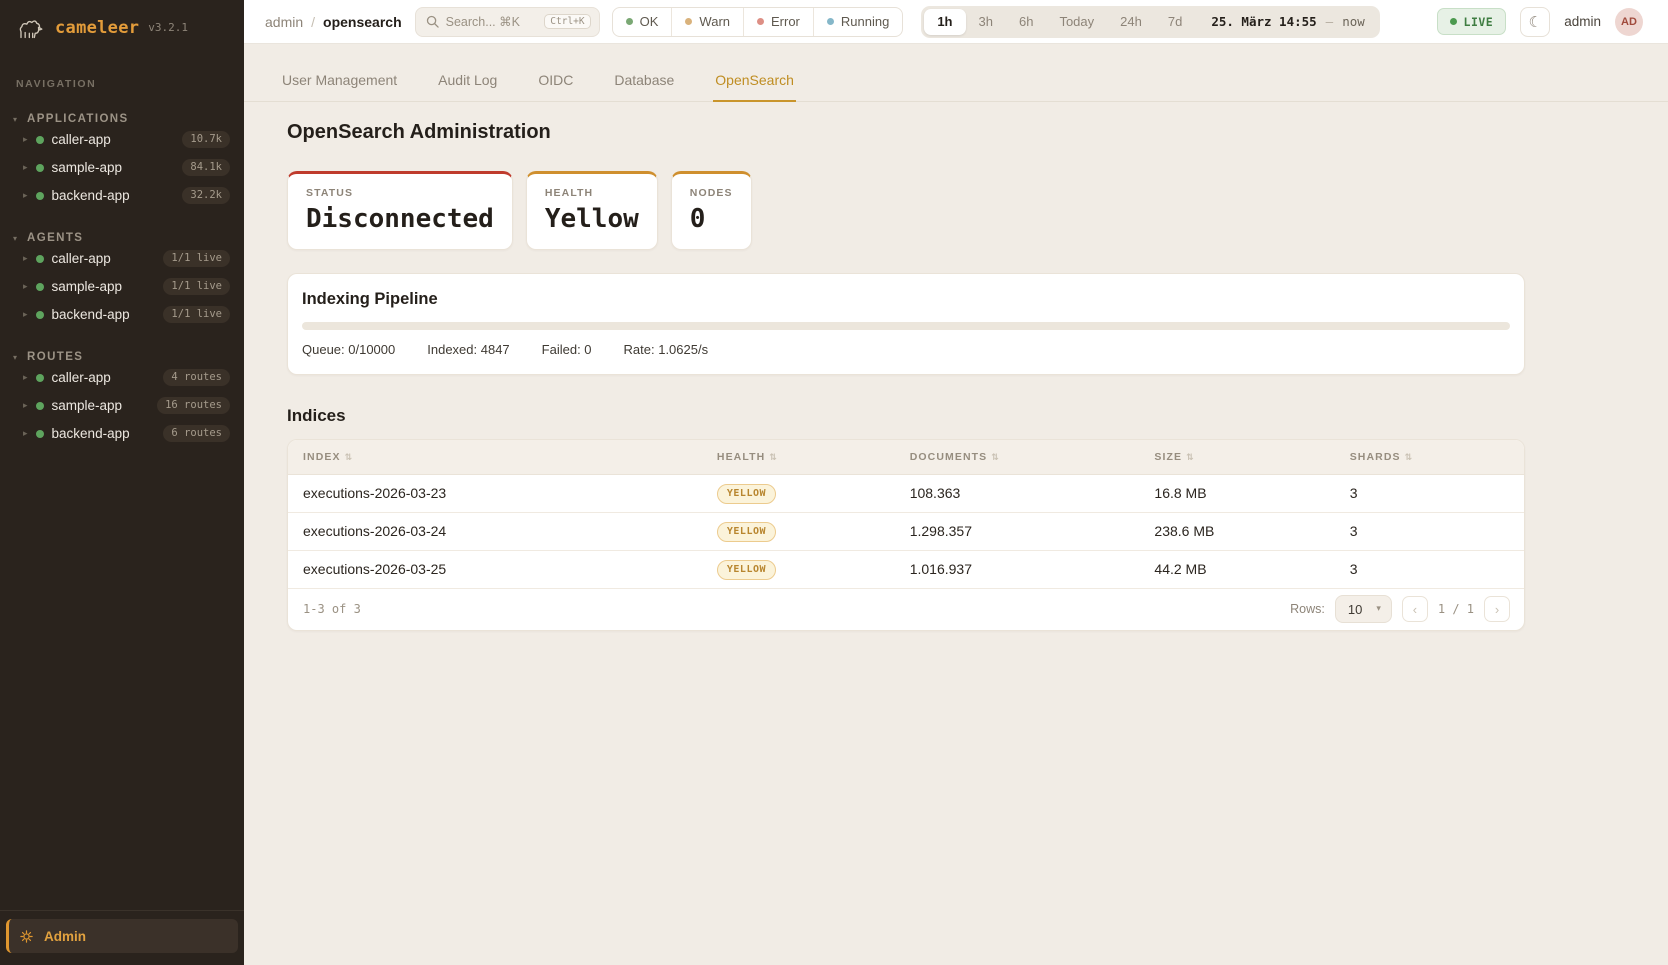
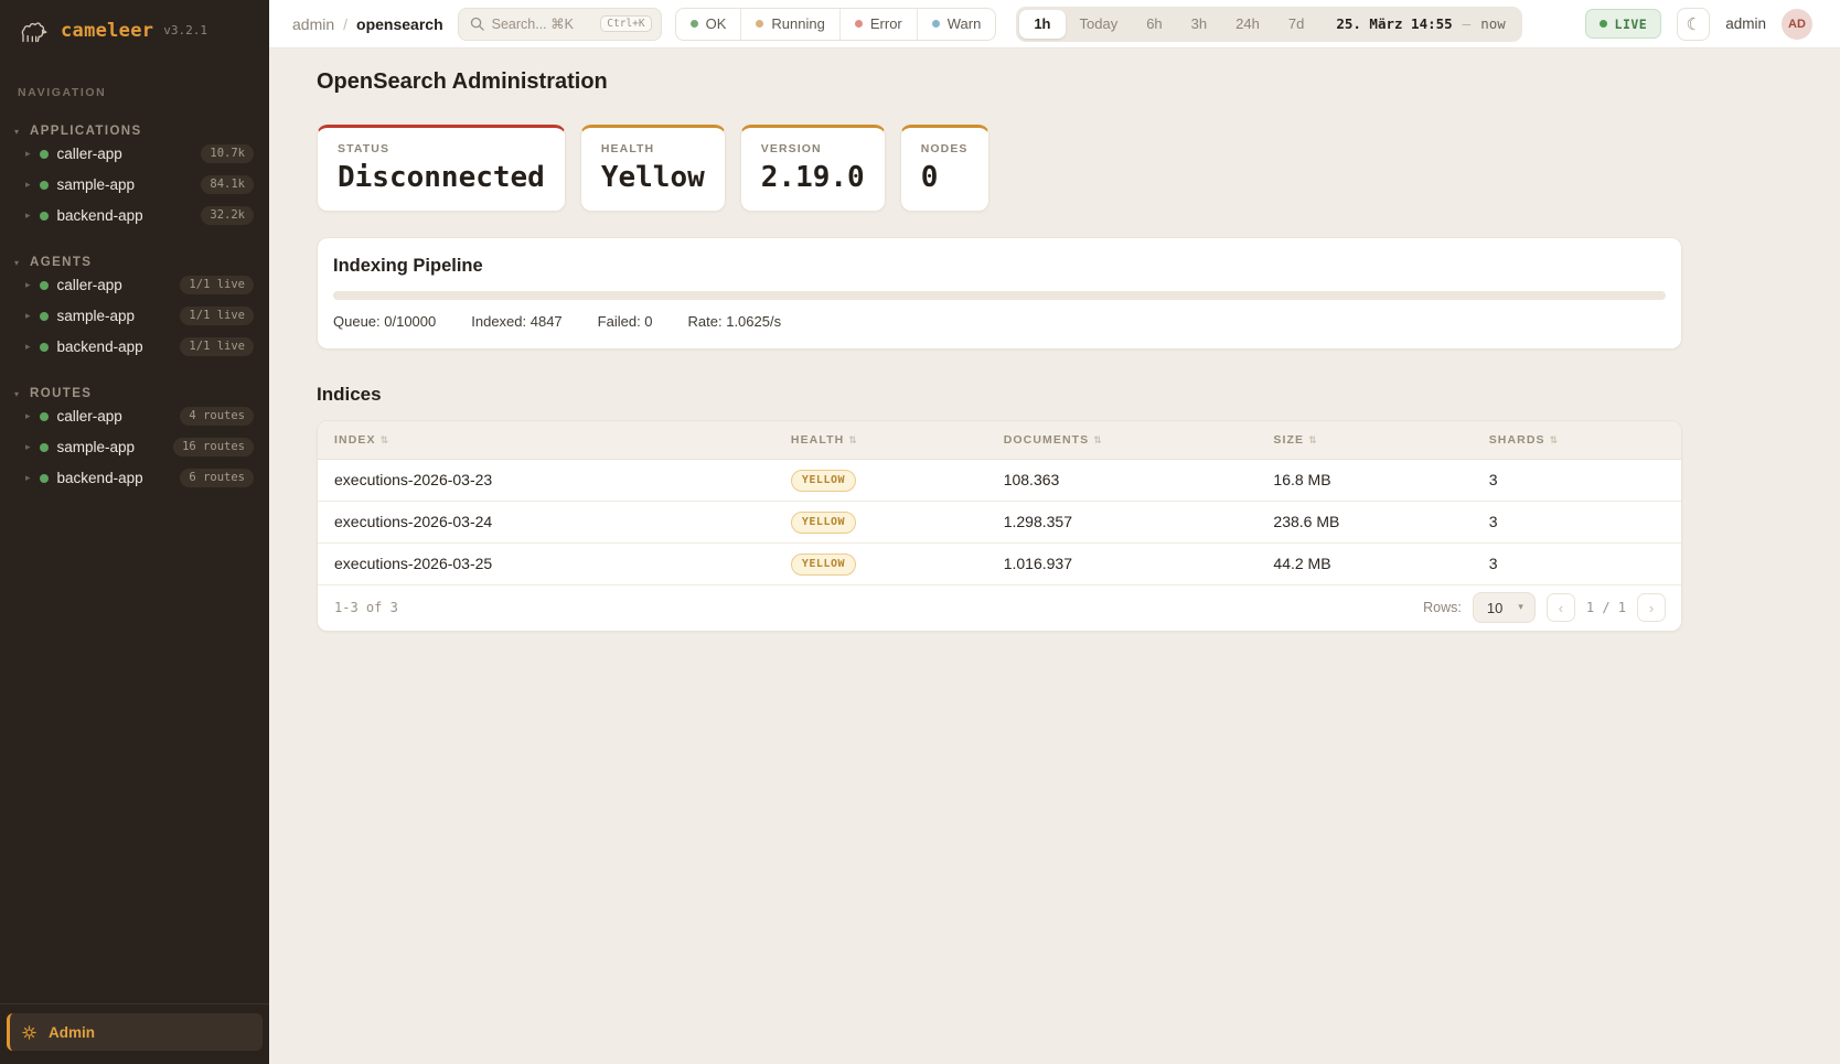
  cameleer
  v3.2.1
  NAVIGATION
  ▾
  APPLICATIONS
  ▸
  caller-app
  10.7k
  ▸
  sample-app
  84.1k
  ▸
  backend-app
  32.2k
  ▾
  AGENTS
  ▸
  caller-app
  1/1 live
  ▸
  sample-app
  1/1 live
  ▸
  backend-app
  1/1 live
  ▾
  ROUTES
  ▸
  caller-app
  4 routes
  ▸
  sample-app
  16 routes
  ▸
  backend-app
  6 routes
  Admin
  admin
  /
  opensearch
  Search... ⌘K
  Ctrl+K
  OK
- Warn
+ Running
  Error
- Running
+ Warn
  1h
- 3h
+ Today
  6h
- Today
+ 3h
  24h
  7d
  25. März 14:55
  —
  now
  LIVE
  ☾
  admin
  AD
- User Management
- Audit Log
- OIDC
- Database
- OpenSearch
  OpenSearch Administration
  STATUS
  Disconnected
  HEALTH
  Yellow
+ VERSION
+ 2.19.0
  NODES
  0
  Indexing Pipeline
  Queue: 0/10000
  Indexed: 4847
  Failed: 0
  Rate: 1.0625/s
  Indices
  INDEX ⇅	HEALTH ⇅	DOCUMENTS ⇅	SIZE ⇅	SHARDS ⇅
  executions-2026-03-23	YELLOW	108.363	16.8 MB	3
  executions-2026-03-24	YELLOW	1.298.357	238.6 MB	3
  executions-2026-03-25	YELLOW	1.016.937	44.2 MB	3
  1-3 of 3
  Rows:
  10
  ▾
  ‹
  1 / 1
  ›
